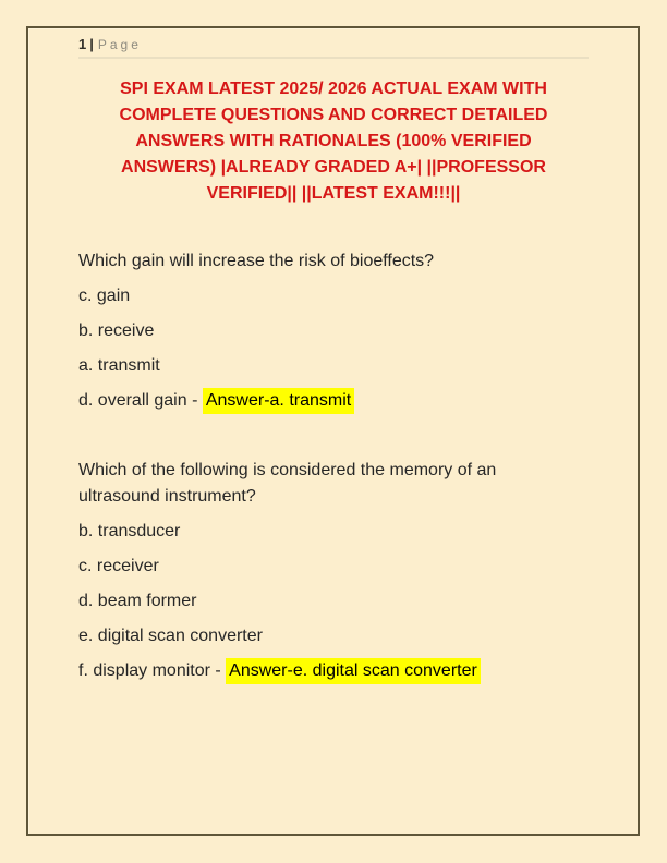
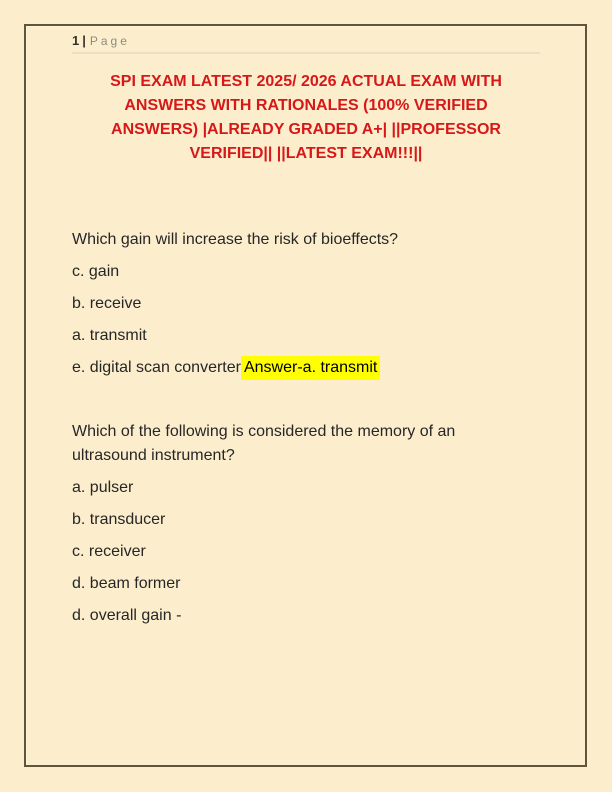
  1 | Page
  SPI EXAM LATEST 2025/ 2026 ACTUAL EXAM WITH
- COMPLETE QUESTIONS AND CORRECT DETAILED
  ANSWERS WITH RATIONALES (100% VERIFIED
  ANSWERS) |ALREADY GRADED A+| ||PROFESSOR
  VERIFIED|| ||LATEST EXAM!!!||
  Which gain will increase the risk of bioeffects?
  c. gain
  b. receive
  a. transmit
- d. overall gain - Answer-a. transmit
+ e. digital scan converter Answer-a. transmit
  Which of the following is considered the memory of an
  ultrasound instrument?
+ a. pulser
  b. transducer
  c. receiver
  d. beam former
- e. digital scan converter
+ d. overall gain -
- f. display monitor - Answer-e. digital scan converter
